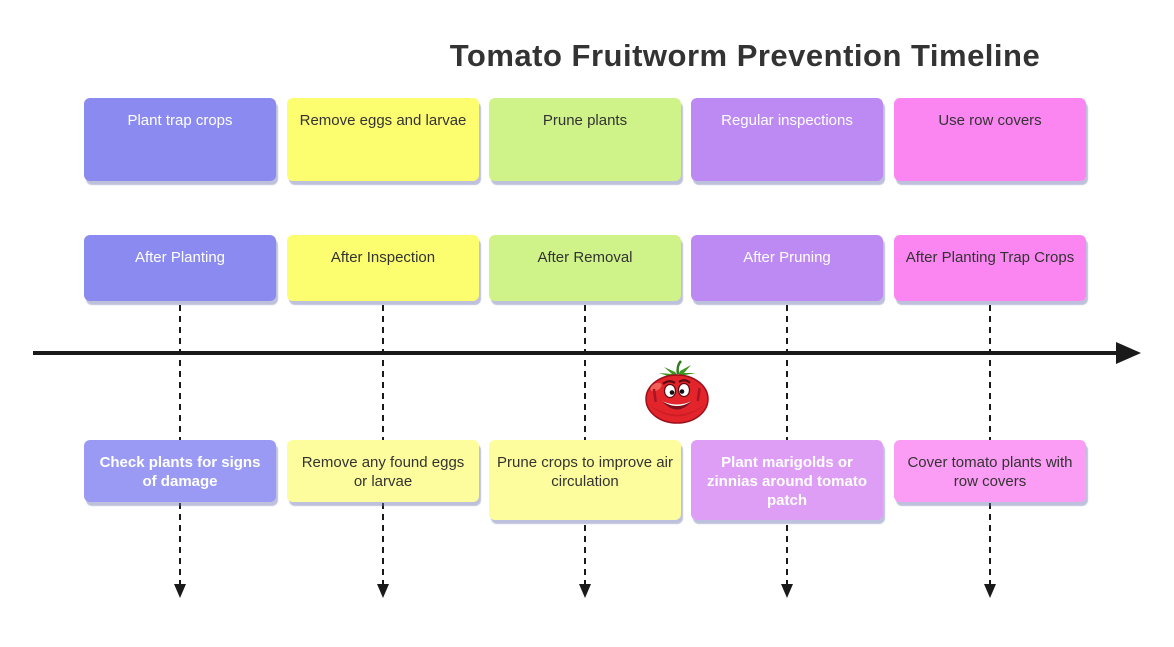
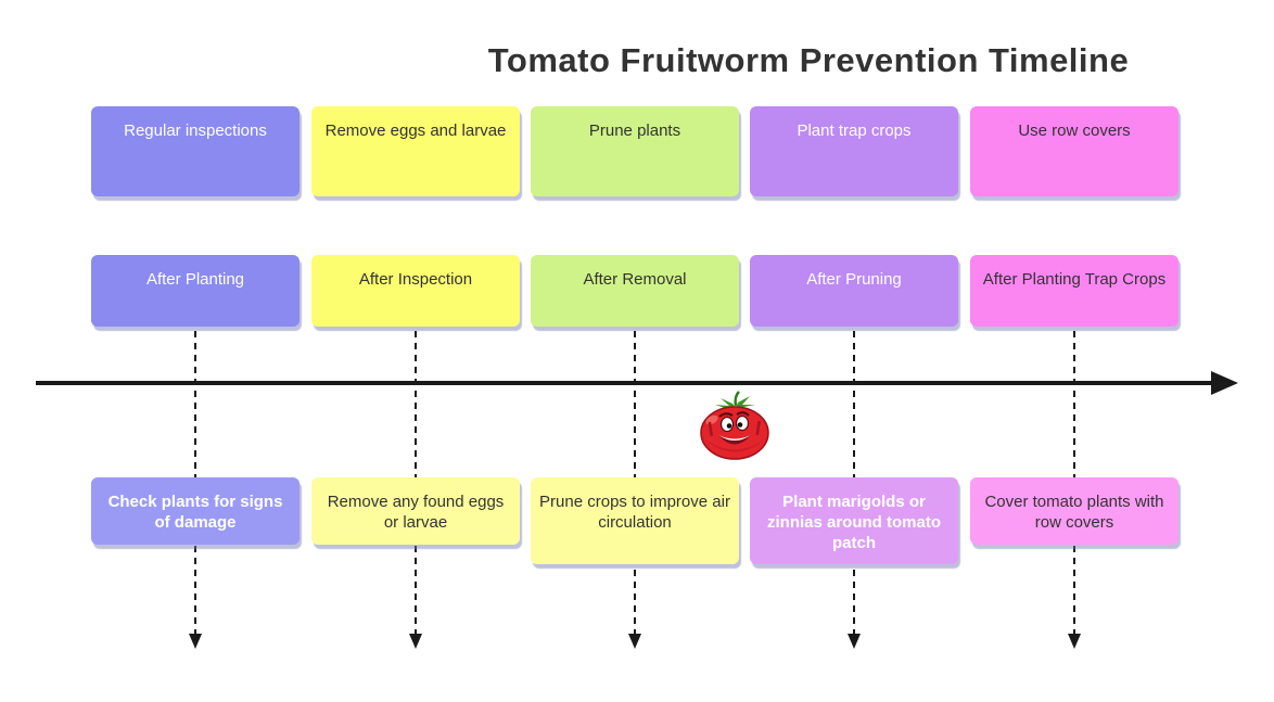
  Tomato Fruitworm Prevention Timeline
- Plant trap crops
+ Regular inspections
  Remove eggs and larvae
  Prune plants
- Regular inspections
+ Plant trap crops
  Use row covers
  After Planting
  After Inspection
  After Removal
  After Pruning
  After Planting Trap Crops
  Check plants for signs of damage
  Remove any found eggs or larvae
  Prune crops to improve air circulation
  Plant marigolds or zinnias around tomato patch
  Cover tomato plants with row covers
